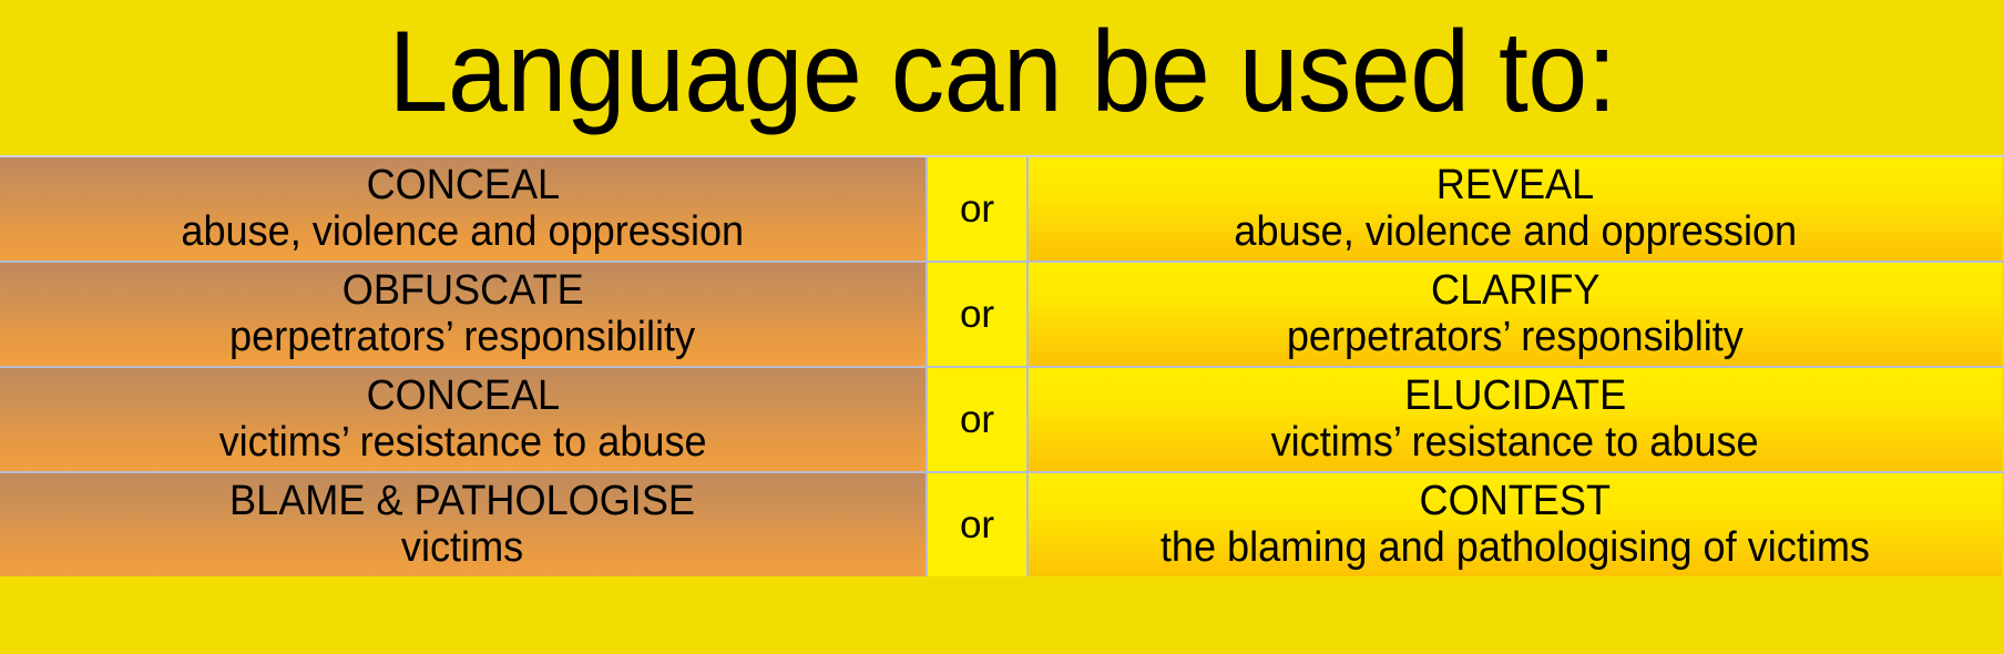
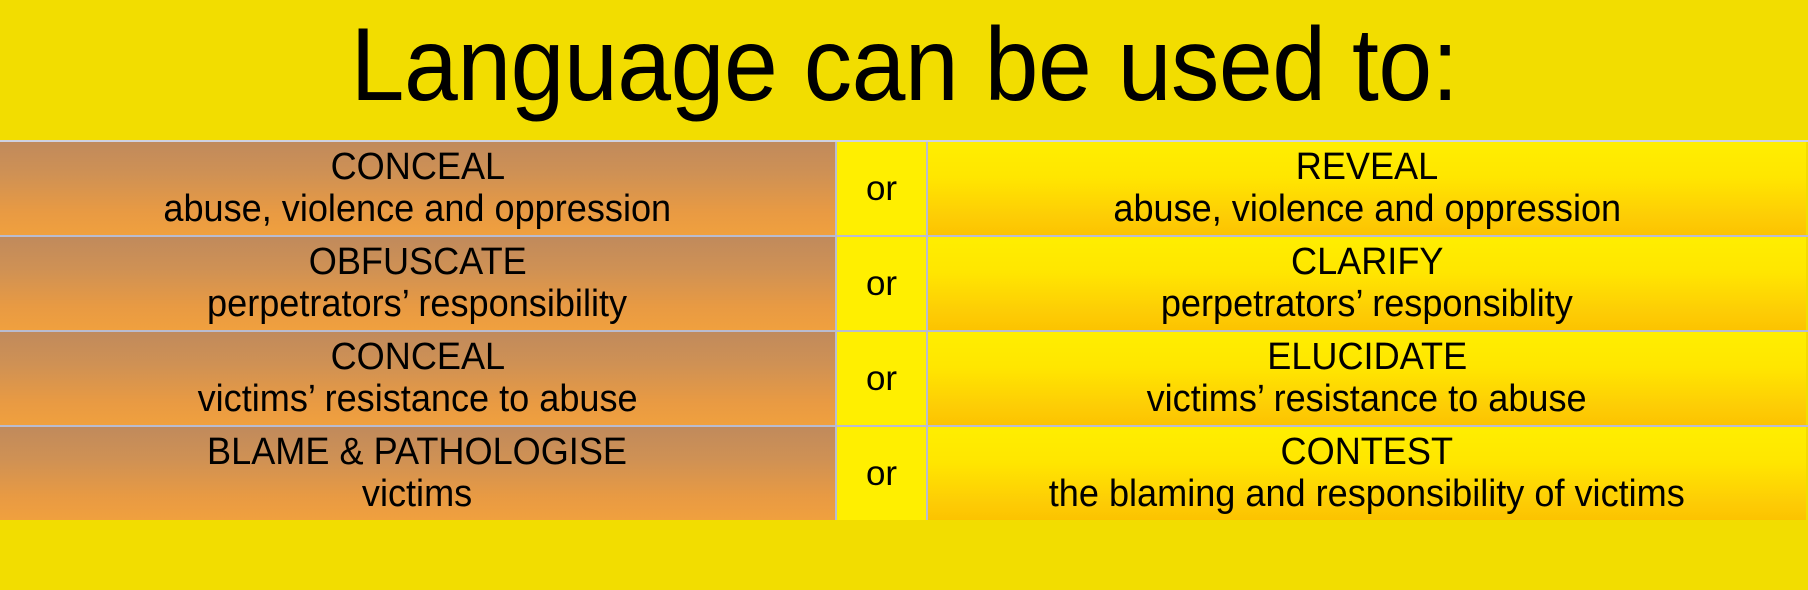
  Language can be used to:
  CONCEAL
  abuse, violence and oppression
  or
  REVEAL
  abuse, violence and oppression
  OBFUSCATE
  perpetrators’ responsibility
  or
  CLARIFY
  perpetrators’ responsiblity
  CONCEAL
  victims’ resistance to abuse
  or
  ELUCIDATE
  victims’ resistance to abuse
  BLAME & PATHOLOGISE
  victims
  or
  CONTEST
- the blaming and pathologising of victims
+ the blaming and responsibility of victims
